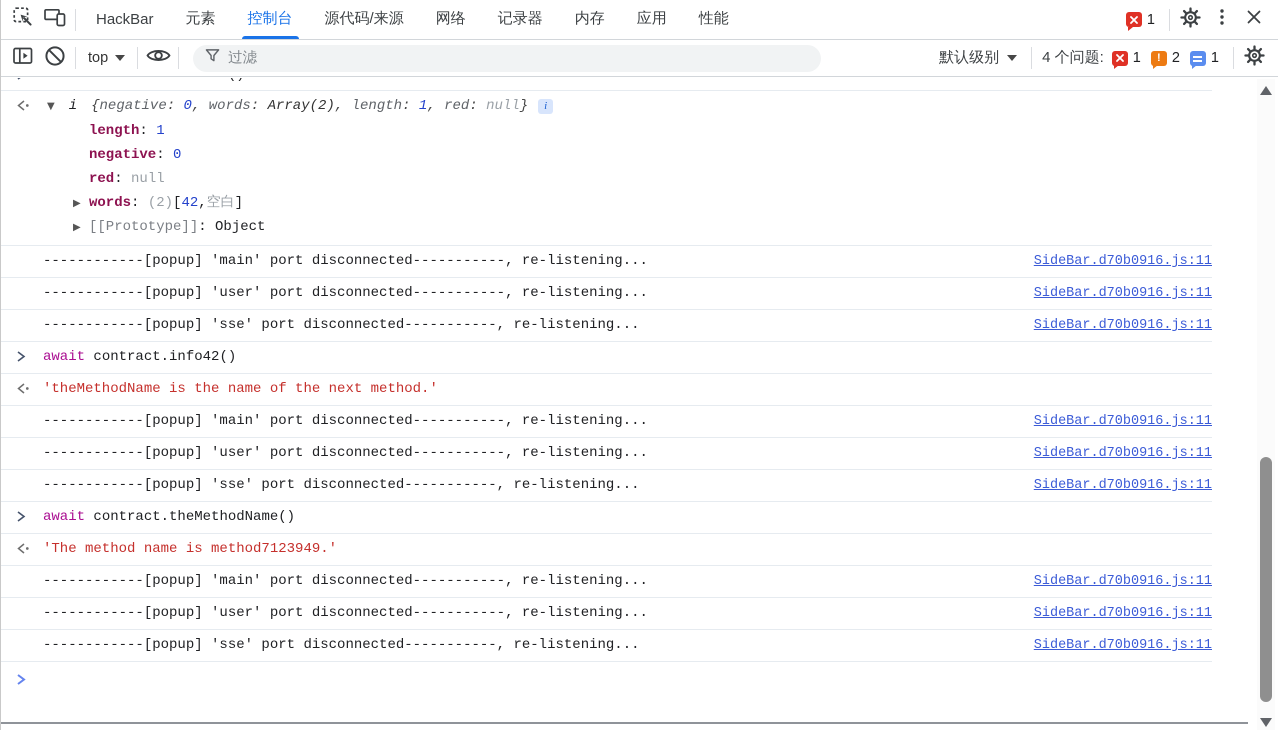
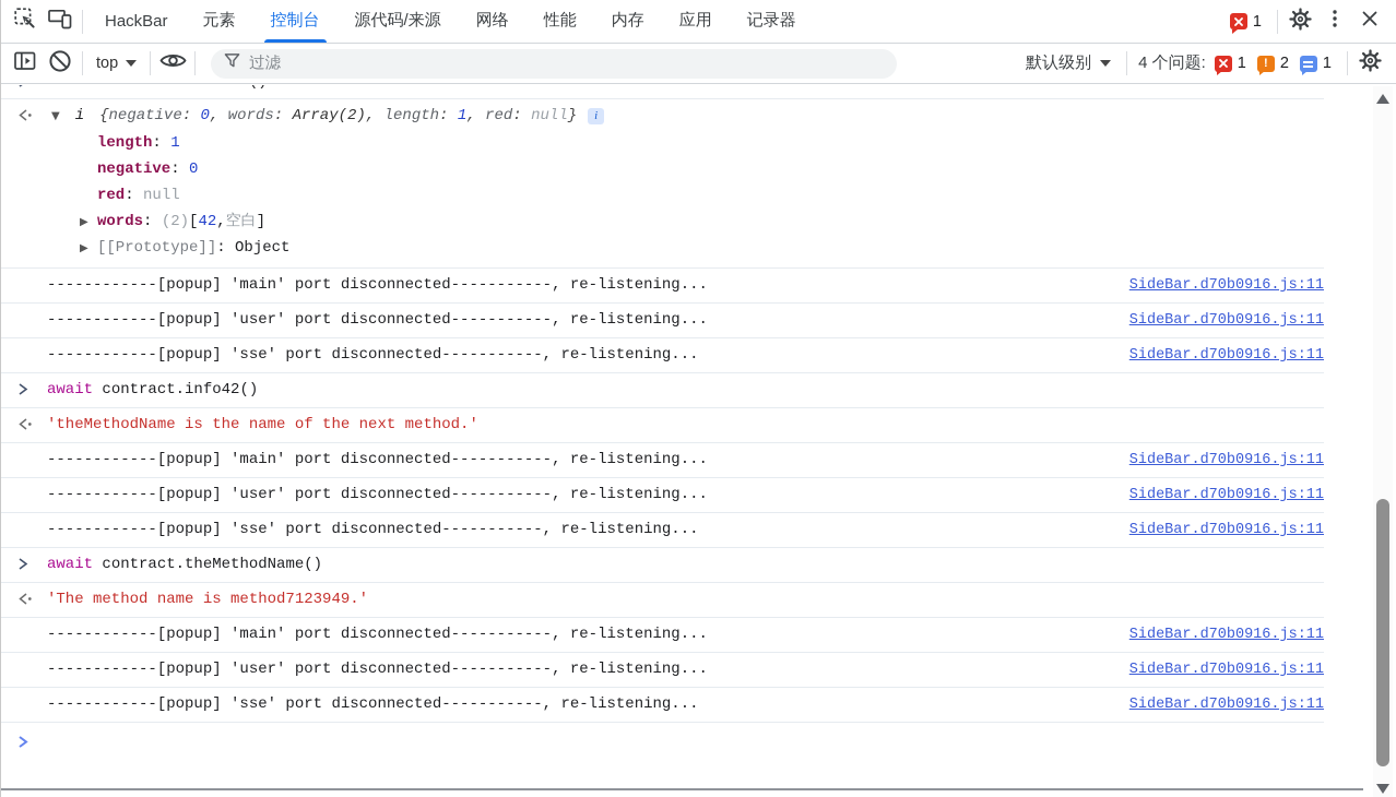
  HackBar
  元素
  控制台
  源代码/来源
  网络
- 记录器
+ 性能
  内存
  应用
- 性能
+ 记录器
  1
  top
  过滤
  默认级别
  4 个问题:
  1
  !
  2
  1
  ▼
  i
  {negative: 0, words: Array(2), length: 1, red: null}
  i
  length
  :
  1
  negative
  :
  0
  red
  :
  null
  ▶
  words
  :
  (2)
  [
  42
  ,
  空白
  ]
  ▶
  [[Prototype]]
  :
  Object
  ------------[popup] 'main' port disconnected-----------, re-listening...
  SideBar.d70b0916.js:11
  ------------[popup] 'user' port disconnected-----------, re-listening...
  SideBar.d70b0916.js:11
  ------------[popup] 'sse' port disconnected-----------, re-listening...
  SideBar.d70b0916.js:11
  await contract.info42()
  'theMethodName is the name of the next method.'
  ------------[popup] 'main' port disconnected-----------, re-listening...
  SideBar.d70b0916.js:11
  ------------[popup] 'user' port disconnected-----------, re-listening...
  SideBar.d70b0916.js:11
  ------------[popup] 'sse' port disconnected-----------, re-listening...
  SideBar.d70b0916.js:11
  await contract.theMethodName()
  'The method name is method7123949.'
  ------------[popup] 'main' port disconnected-----------, re-listening...
  SideBar.d70b0916.js:11
  ------------[popup] 'user' port disconnected-----------, re-listening...
  SideBar.d70b0916.js:11
  ------------[popup] 'sse' port disconnected-----------, re-listening...
  SideBar.d70b0916.js:11
